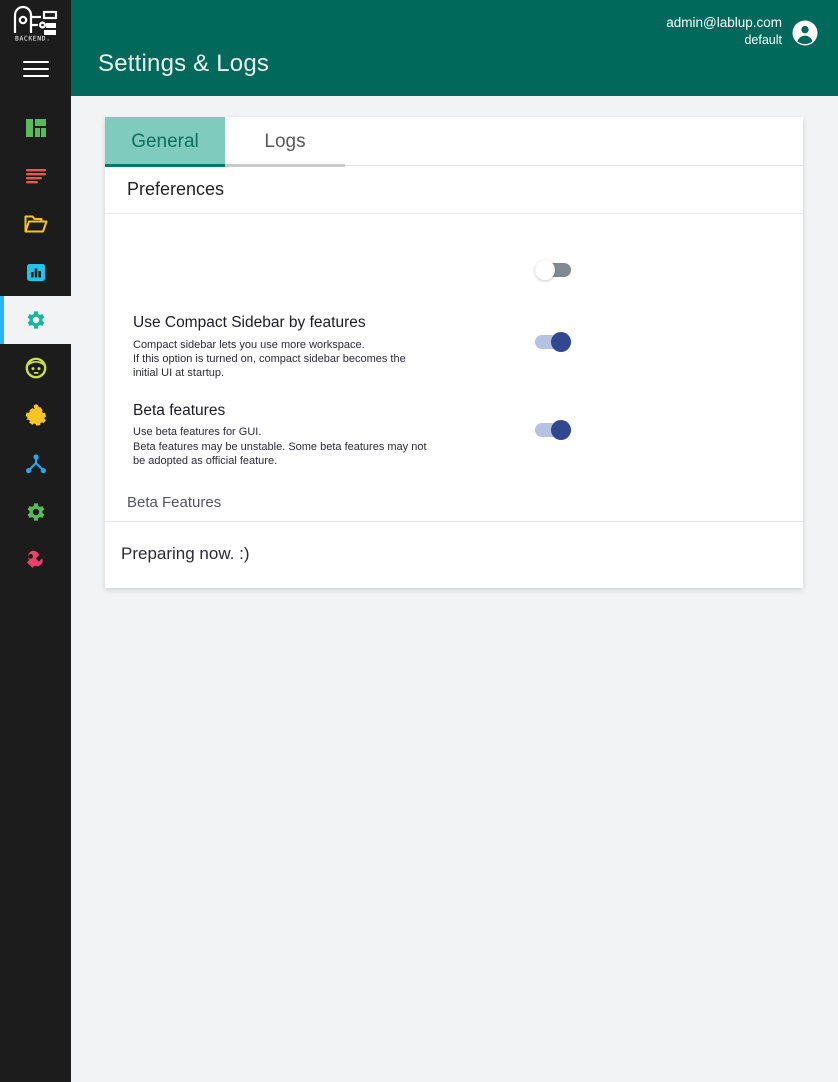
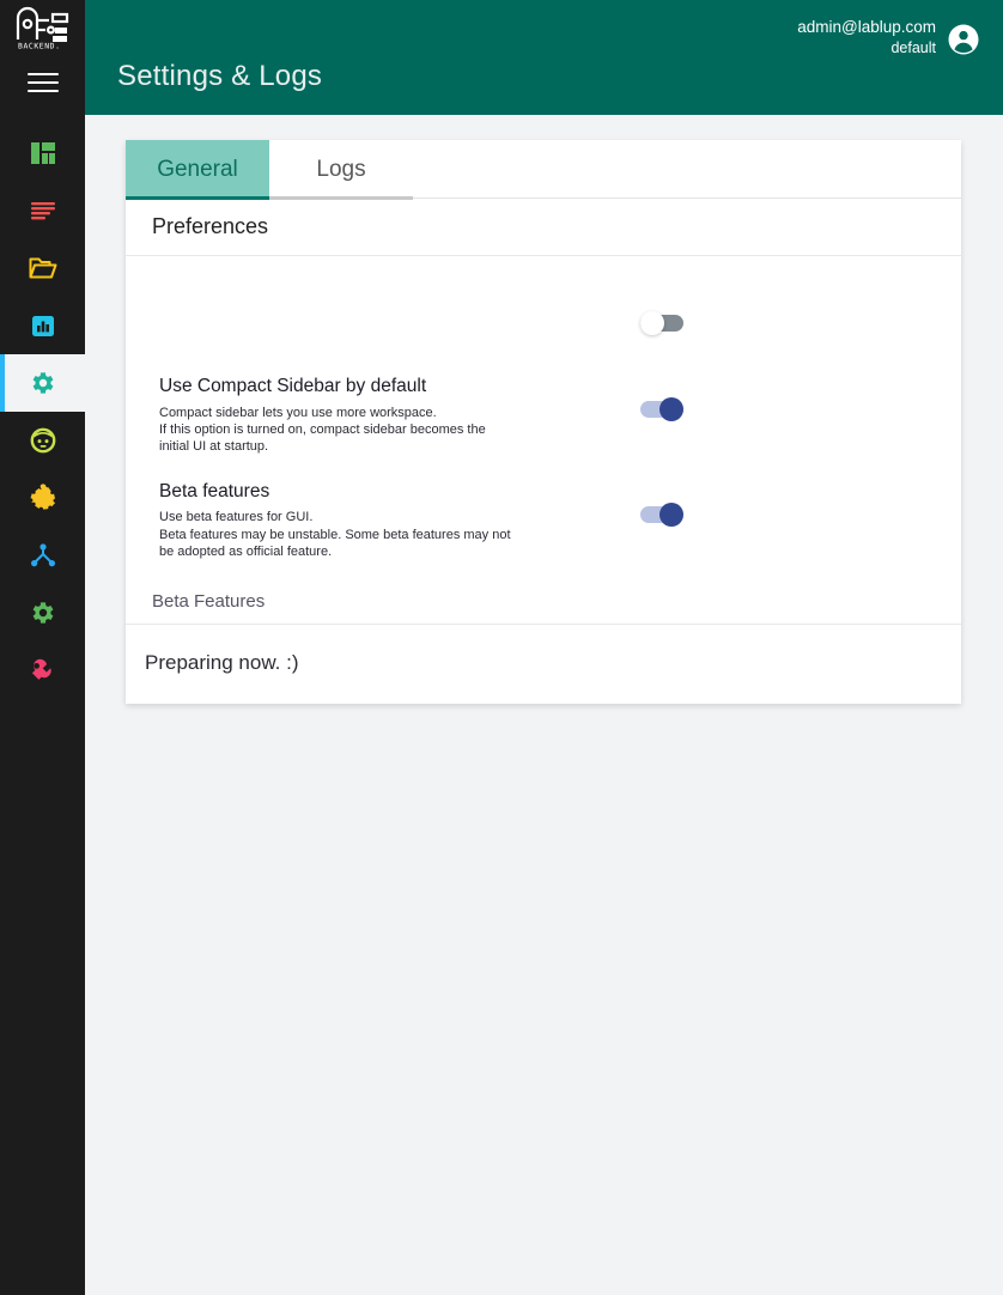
  BACKEND.
  Settings & Logs
  admin@lablup.com
  default
  General
  Logs
  Preferences
- Use Compact Sidebar by features
+ Use Compact Sidebar by default
  Compact sidebar lets you use more workspace.
  If this option is turned on, compact sidebar becomes the initial UI at startup.
  Beta features
  Use beta features for GUI.
  Beta features may be unstable. Some beta features may not be adopted as official feature.
  Beta Features
  Preparing now. :)
